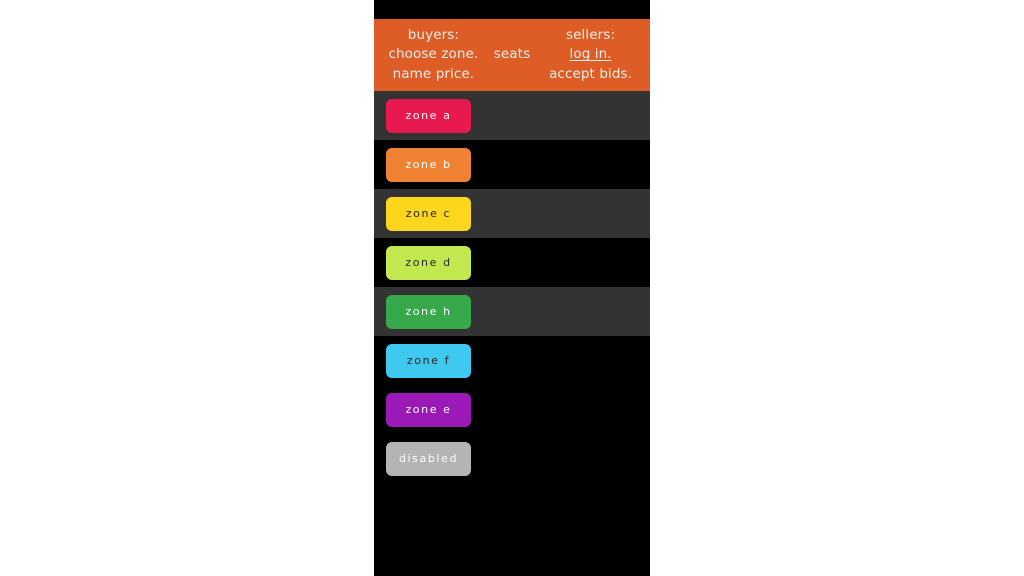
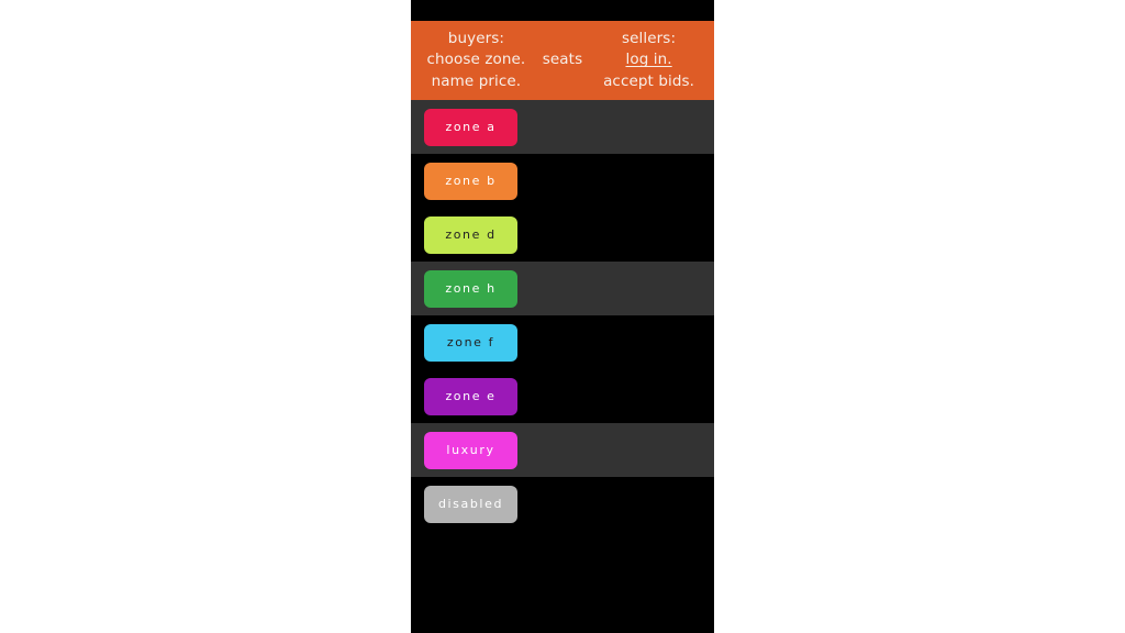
  buyers:
  choose zone.
  name price.
  seats
  sellers:
  log in.
  accept bids.
  zone a
  zone b
- zone c
  zone d
  zone h
  zone f
  zone e
+ luxury
  disabled
